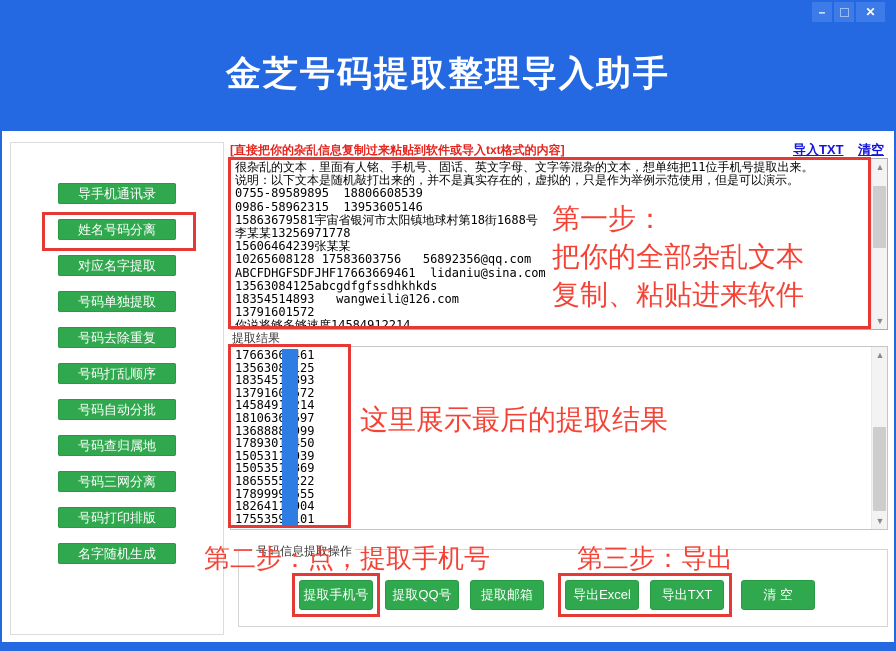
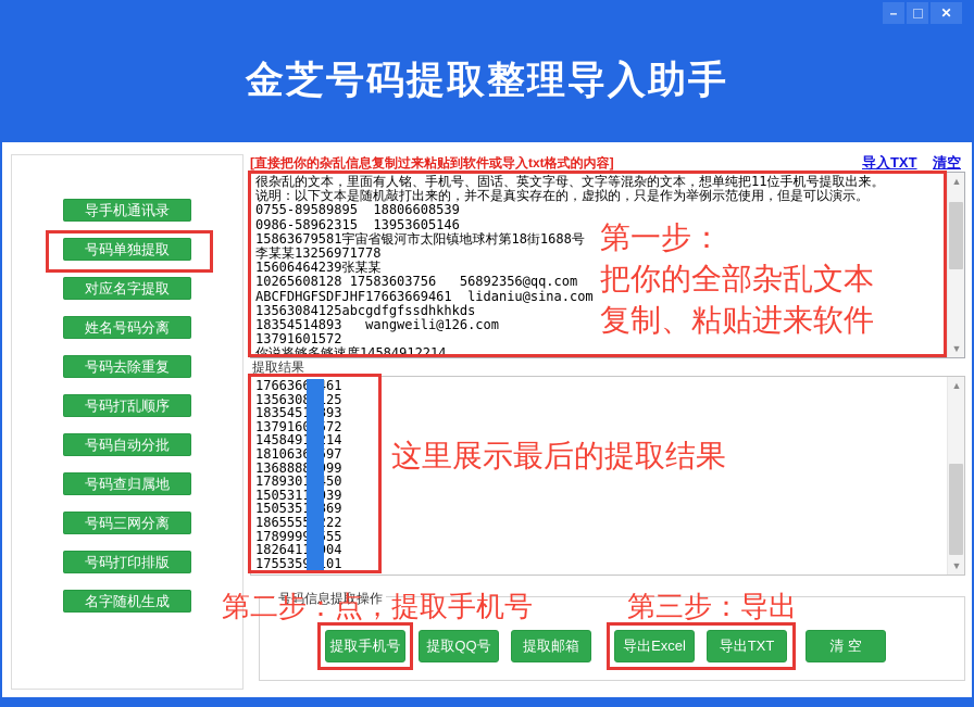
  金芝号码提取整理导入助手
  –
  ✕
  导手机通讯录
- 姓名号码分离
+ 号码单独提取
  对应名字提取
- 号码单独提取
+ 姓名号码分离
  号码去除重复
  号码打乱顺序
  号码自动分批
  号码查归属地
  号码三网分离
  号码打印排版
  名字随机生成
  [直接把你的杂乱信息复制过来粘贴到软件或导入txt格式的内容]
  导入TXT 清空
  很杂乱的文本，里面有人铭、手机号、固话、英文字母、文字等混杂的文本，想单纯把11位手机号提取出来。
  说明：以下文本是随机敲打出来的，并不是真实存在的，虚拟的，只是作为举例示范使用，但是可以演示。
  0755-89589895 18806608539
  0986-58962315 13953605146
  15863679581宇宙省银河市太阳镇地球村第18街1688号
  李某某13256971778
  15606464239张某某
  10265608128 17583603756 56892356@qq.com
  ABCFDHGFSDFJHF17663669461 lidaniu@sina.com
  13563084125abcgdfgfssdhkhkds
  18354514893 wangweili@126.com
  13791601572
  你说将够多够速度14584912214
  ▲
  ▼
  第一步：
  把你的全部杂乱文本
  复制、粘贴进来软件
  提取结果
  17663661
  13563025
  18354593
  13791672
  14584914
  18106397
  13688899
  17893050
  15053139
  15053569
  18655522
  17899955
  18264104
  17553501
  ▲
  ▼
  这里展示最后的提取结果
  号码信息提取操作
  提取手机号
  提取QQ号
  提取邮箱
  导出Excel
  导出TXT
  清 空
  第二步：点，提取手机号
  第三步：导出
